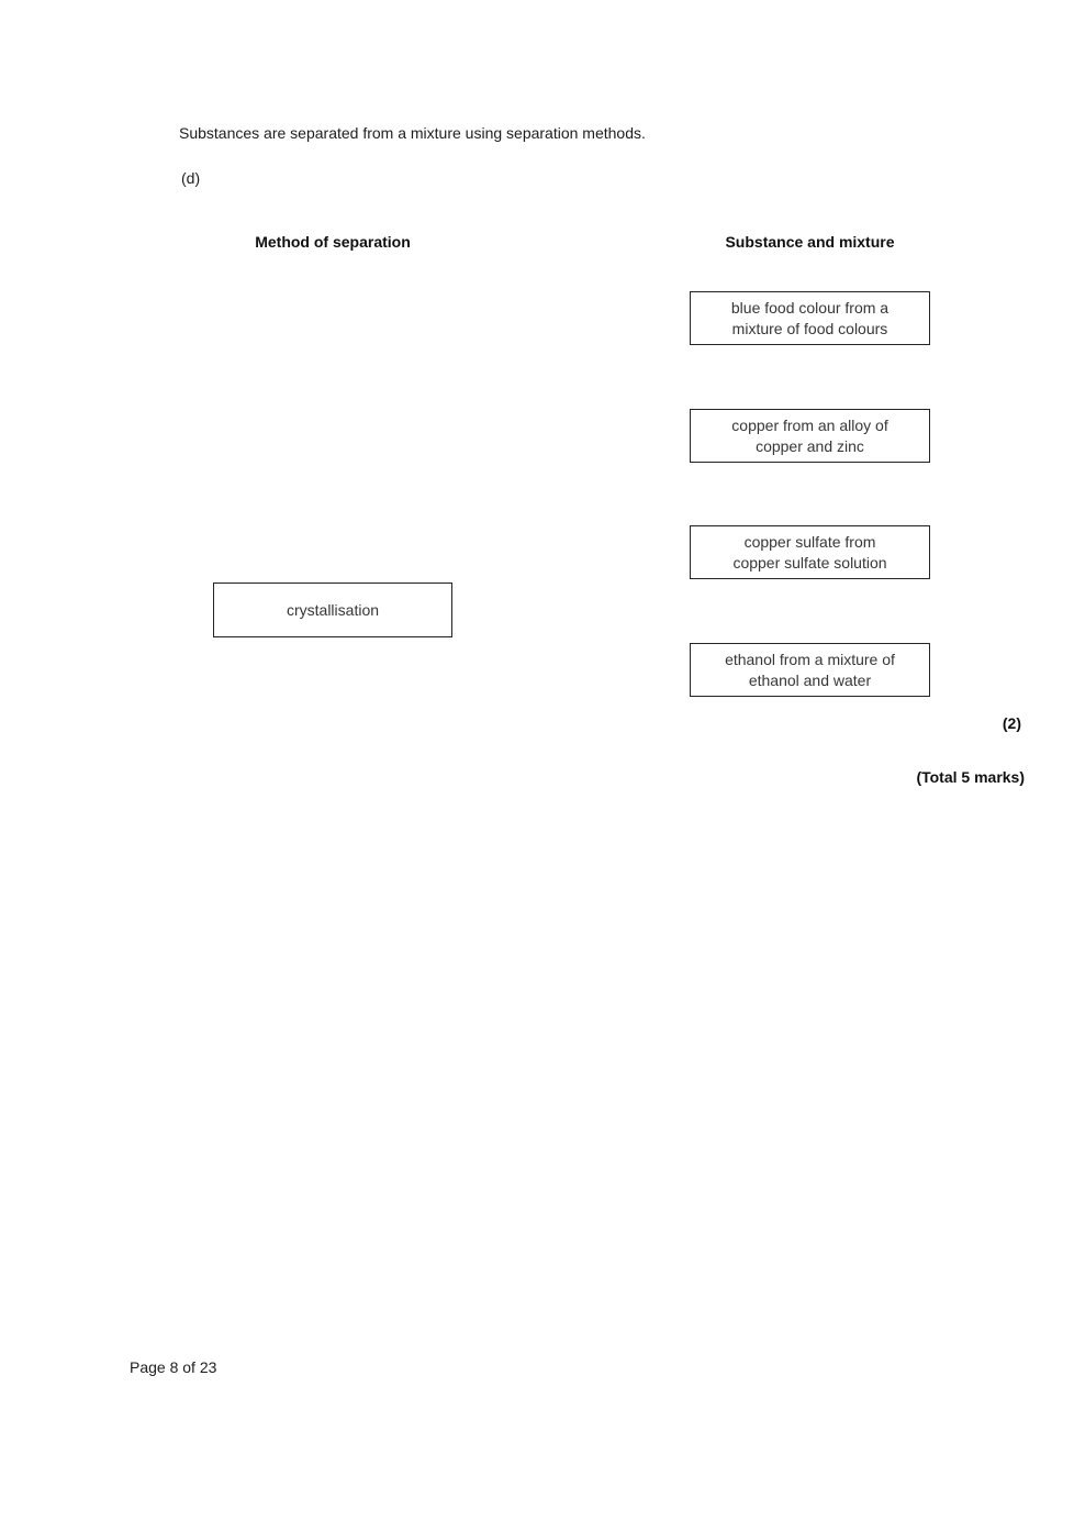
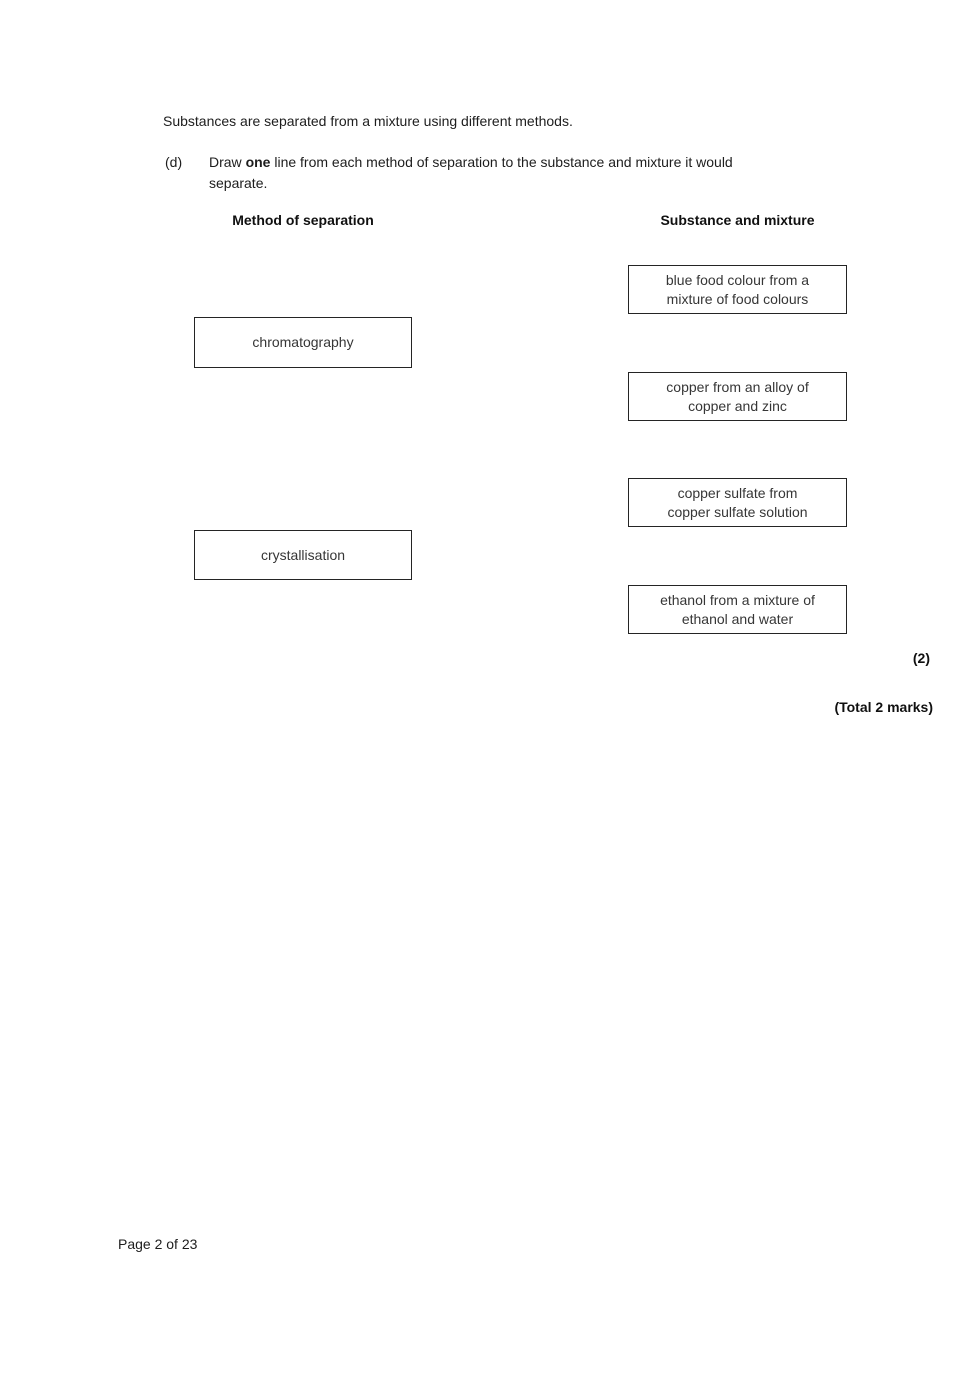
- Substances are separated from a mixture using separation methods.
+ Substances are separated from a mixture using different methods.
  (d)
+ Draw one line from each method of separation to the substance and mixture it would
+ separate.
  Method of separation
  Substance and mixture
  blue food colour from a
  mixture of food colours
  copper from an alloy of
  copper and zinc
  copper sulfate from
  copper sulfate solution
  ethanol from a mixture of
  ethanol and water
+ chromatography
  crystallisation
  (2)
- (Total 5 marks)
+ (Total 2 marks)
- Page 8 of 23
+ Page 2 of 23
